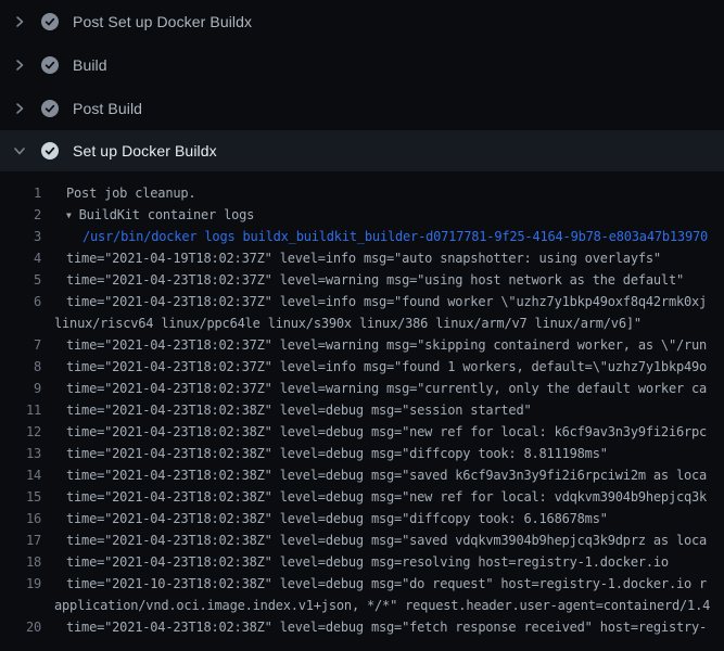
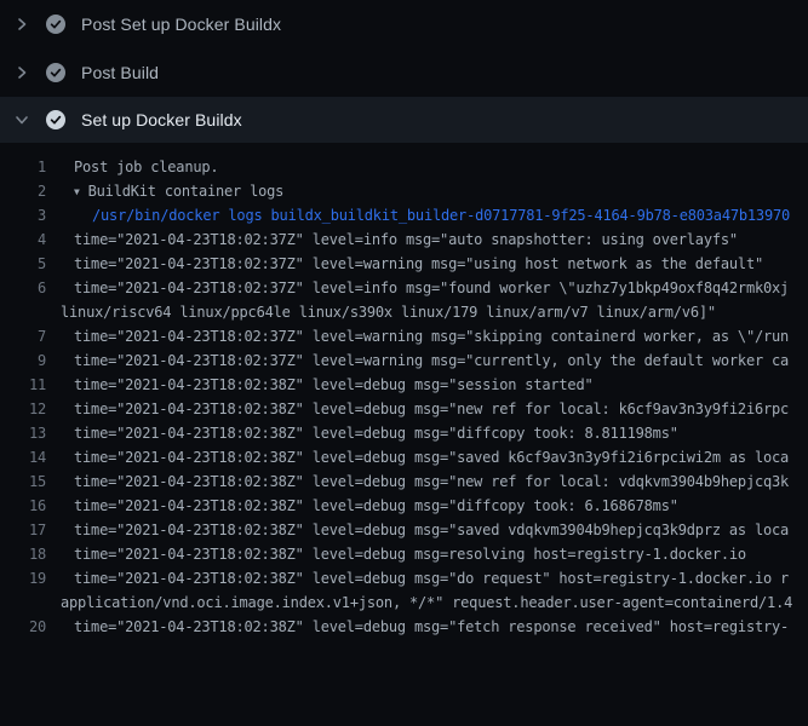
  Post Set up Docker Buildx
- Build
  Post Build
  Set up Docker Buildx
  1
  Post job cleanup.
  2
  ▼ BuildKit container logs
  3
  /usr/bin/docker logs buildx_buildkit_builder-d0717781-9f25-4164-9b78-e803a47b13970
  4
- time="2021-04-19T18:02:37Z" level=info msg="auto snapshotter: using overlayfs"
+ time="2021-04-23T18:02:37Z" level=info msg="auto snapshotter: using overlayfs"
  5
  time="2021-04-23T18:02:37Z" level=warning msg="using host network as the default"
  6
  time="2021-04-23T18:02:37Z" level=info msg="found worker \"uzhz7y1bkp49oxf8q42rmk0xj
- linux/riscv64 linux/ppc64le linux/s390x linux/386 linux/arm/v7 linux/arm/v6]"
+ linux/riscv64 linux/ppc64le linux/s390x linux/179 linux/arm/v7 linux/arm/v6]"
  7
  time="2021-04-23T18:02:37Z" level=warning msg="skipping containerd worker, as \"/run
- 8
- time="2021-04-23T18:02:37Z" level=info msg="found 1 workers, default=\"uzhz7y1bkp49o
  9
  time="2021-04-23T18:02:37Z" level=warning msg="currently, only the default worker ca
  11
  time="2021-04-23T18:02:38Z" level=debug msg="session started"
  12
  time="2021-04-23T18:02:38Z" level=debug msg="new ref for local: k6cf9av3n3y9fi2i6rpc
  13
  time="2021-04-23T18:02:38Z" level=debug msg="diffcopy took: 8.811198ms"
  14
  time="2021-04-23T18:02:38Z" level=debug msg="saved k6cf9av3n3y9fi2i6rpciwi2m as loca
  15
  time="2021-04-23T18:02:38Z" level=debug msg="new ref for local: vdqkvm3904b9hepjcq3k
  16
  time="2021-04-23T18:02:38Z" level=debug msg="diffcopy took: 6.168678ms"
  17
  time="2021-04-23T18:02:38Z" level=debug msg="saved vdqkvm3904b9hepjcq3k9dprz as loca
  18
  time="2021-04-23T18:02:38Z" level=debug msg=resolving host=registry-1.docker.io
  19
- time="2021-10-23T18:02:38Z" level=debug msg="do request" host=registry-1.docker.io r
+ time="2021-04-23T18:02:38Z" level=debug msg="do request" host=registry-1.docker.io r
  application/vnd.oci.image.index.v1+json, */*" request.header.user-agent=containerd/1.4
  20
  time="2021-04-23T18:02:38Z" level=debug msg="fetch response received" host=registry-
